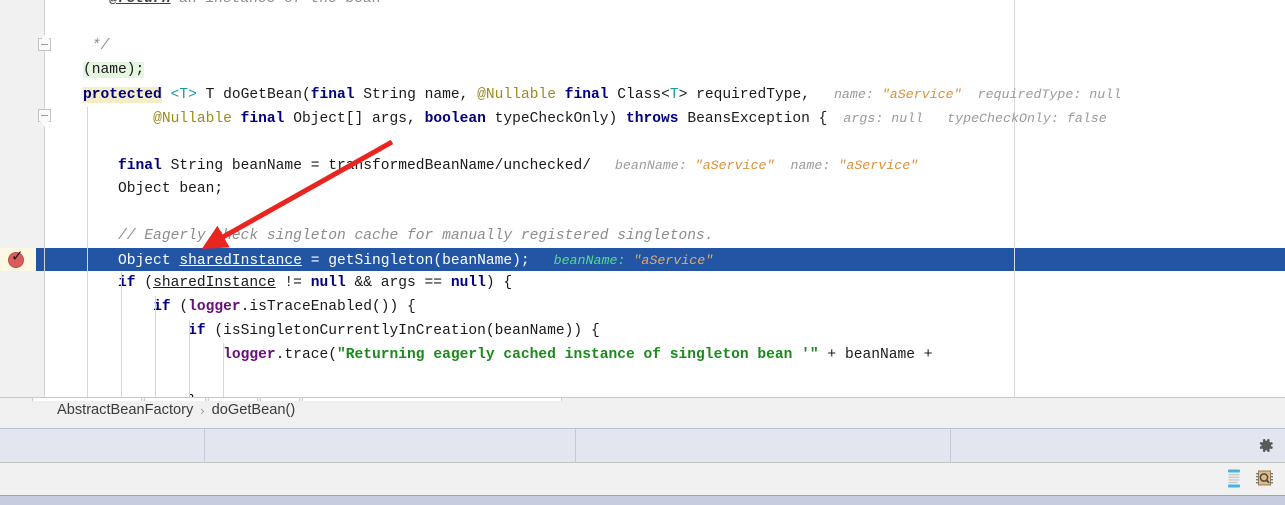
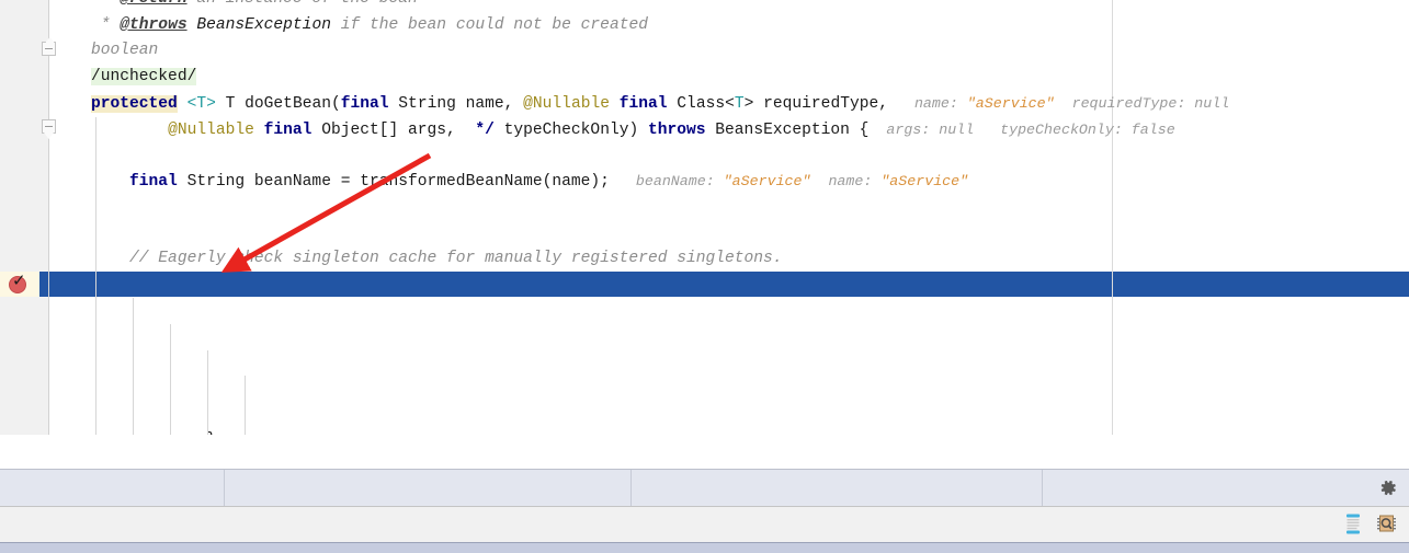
  ✓
+ * @throws BeansException if the bean could not be created
- */
+ boolean
- (name);
+ /unchecked/
  protected <T> T doGetBean(final String name, @Nullable final Class<T> requiredType, name: "aService" requiredType: null
- @Nullable final Object[] args, boolean typeCheckOnly) throws BeansException { args: null typeCheckOnly: false
+ @Nullable final Object[] args, */ typeCheckOnly) throws BeansException { args: null typeCheckOnly: false
- final String beanName = trnsformedBeanName/unchecked/ beanName: "aService" name: "aService"
+ final String beanName = trnsformedBeanName(name); beanName: "aService" name: "aService"
- Object bean;
  // Eagerly ceck singleton cache for manually registered singletons.
- Object sharedInstance = getSingleton(beanName); beanName: "aService"
- if (sharedInstance != null && args == null) {
- if (logger.isTraceEnabled()) {
- if (isSingletonCurrentlyInCreation(beanName)) {
- logger.trace("Returning eagerly cached instance of singleton bean '" + beanName +
- AbstractBeanFactory
- ›
- doGetBean()
